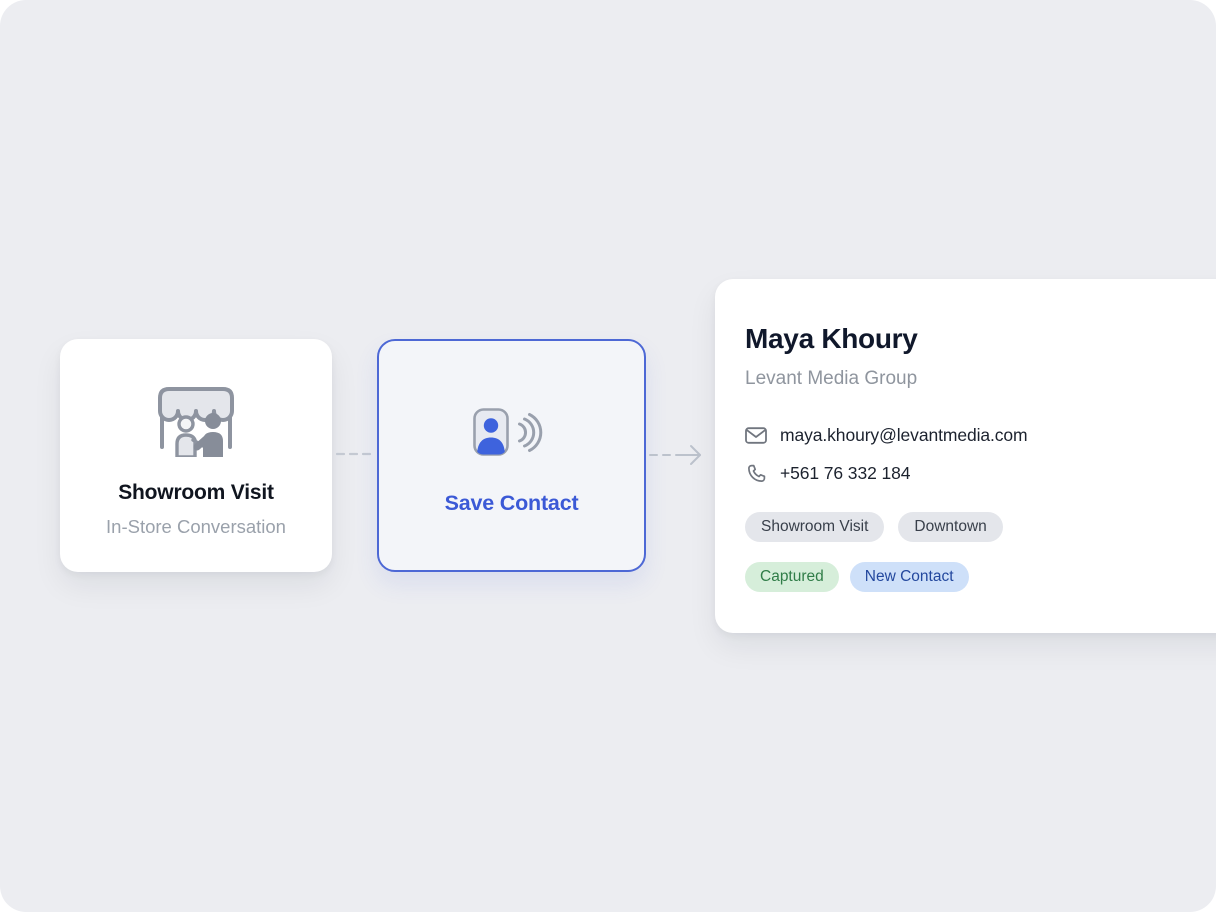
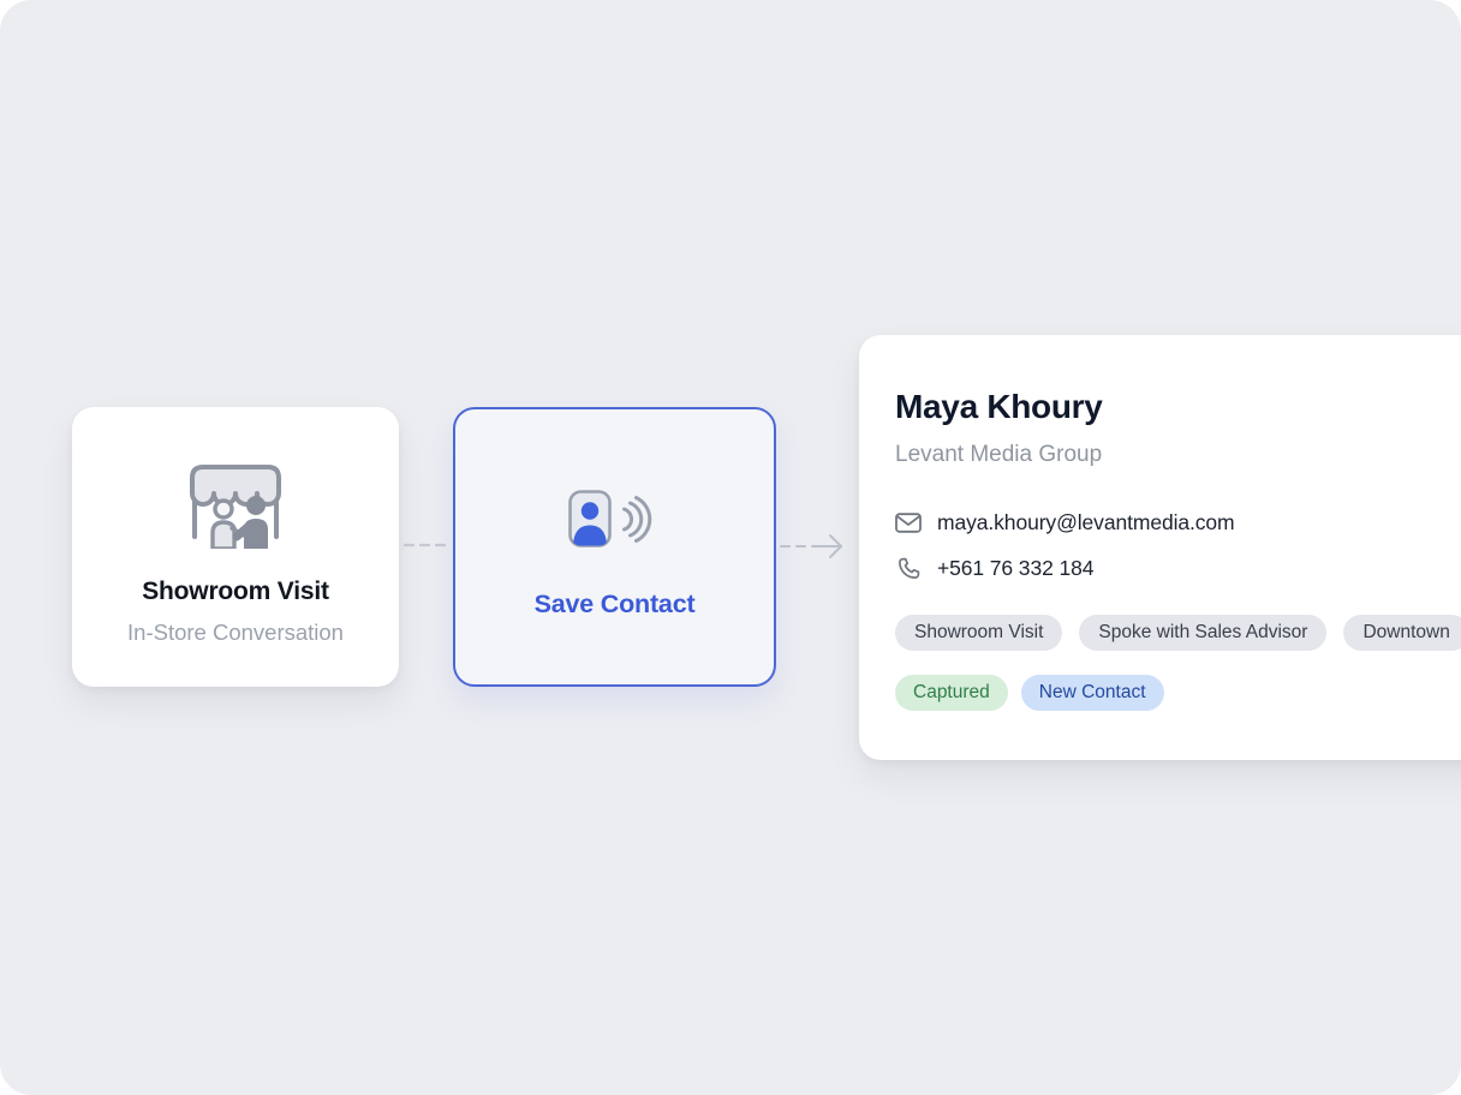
  Showroom Visit
  In-Store Conversation
  Save Contact
  Maya Khoury
  Levant Media Group
  maya.khoury@levantmedia.com
  +561 76 332 184
  Showroom Visit
+ Spoke with Sales Advisor
  Downtown
  Captured
  New Contact
